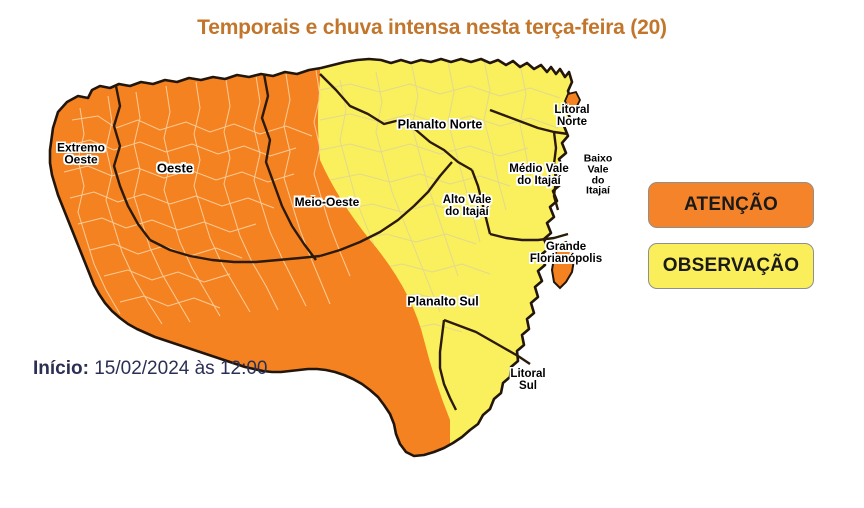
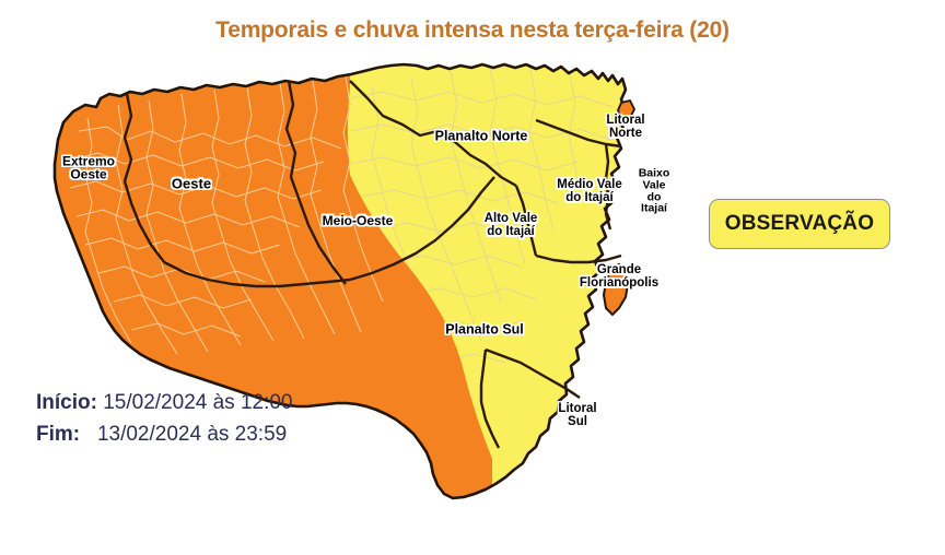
  Temporais e chuva intensa nesta terça-feira (20)
  Extremo
  Oeste
  Oeste
  Meio-Oeste
  Planalto Norte
  Alto Vale
  do Itajaí
  Planalto Sul
  Litoral
  Norte
  Médio Vale
  do Itajaí
  Baixo
  Vale
  do
  Itajaí
  Grande
  Florianópolis
  Litoral
  Sul
- ATENÇÃO
  OBSERVAÇÃO
  Início: 15/02/2024 às 12:00
+ Fim: 13/02/2024 às 23:59
